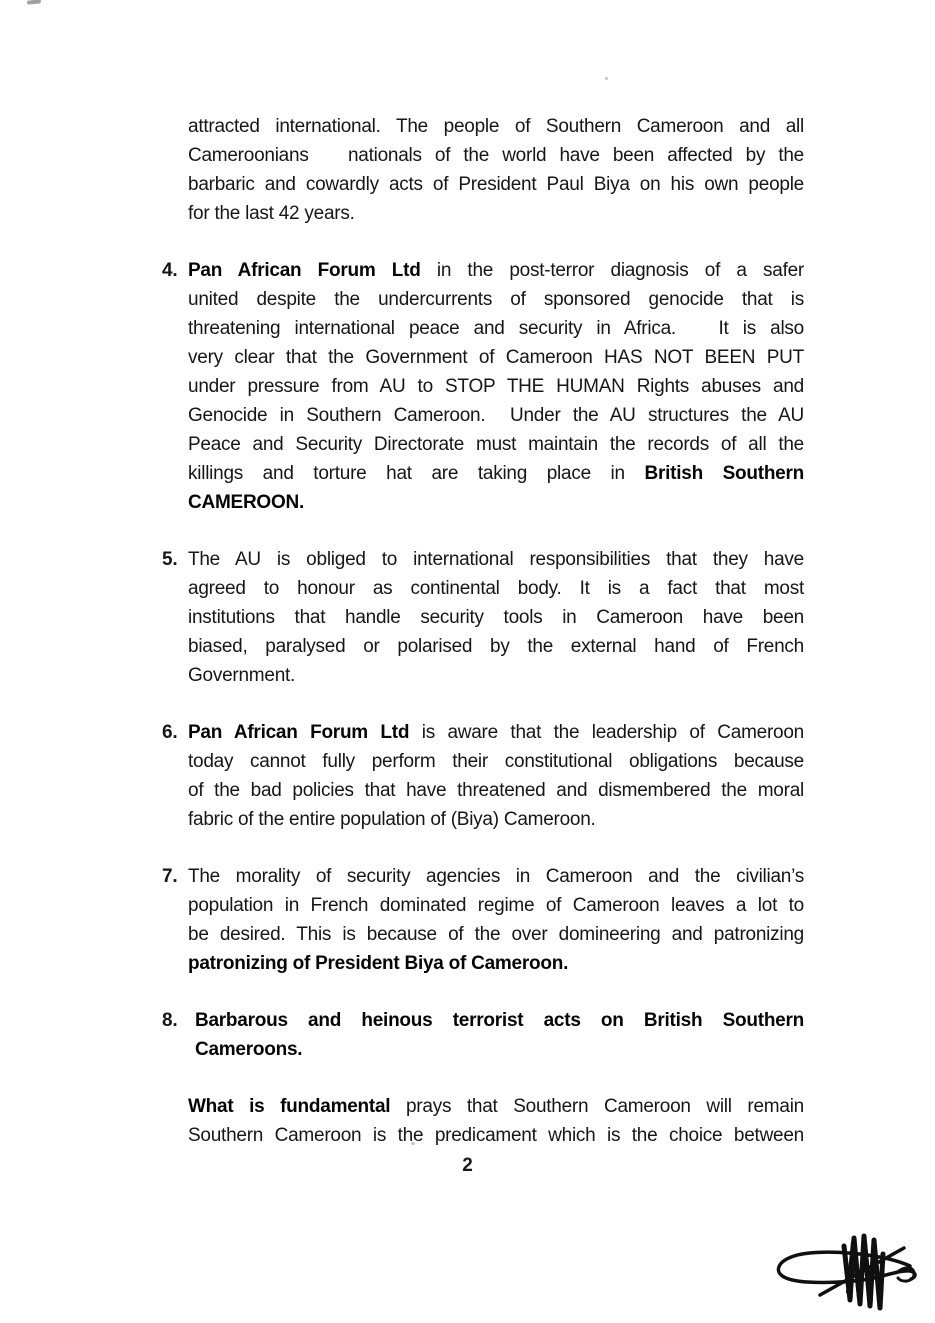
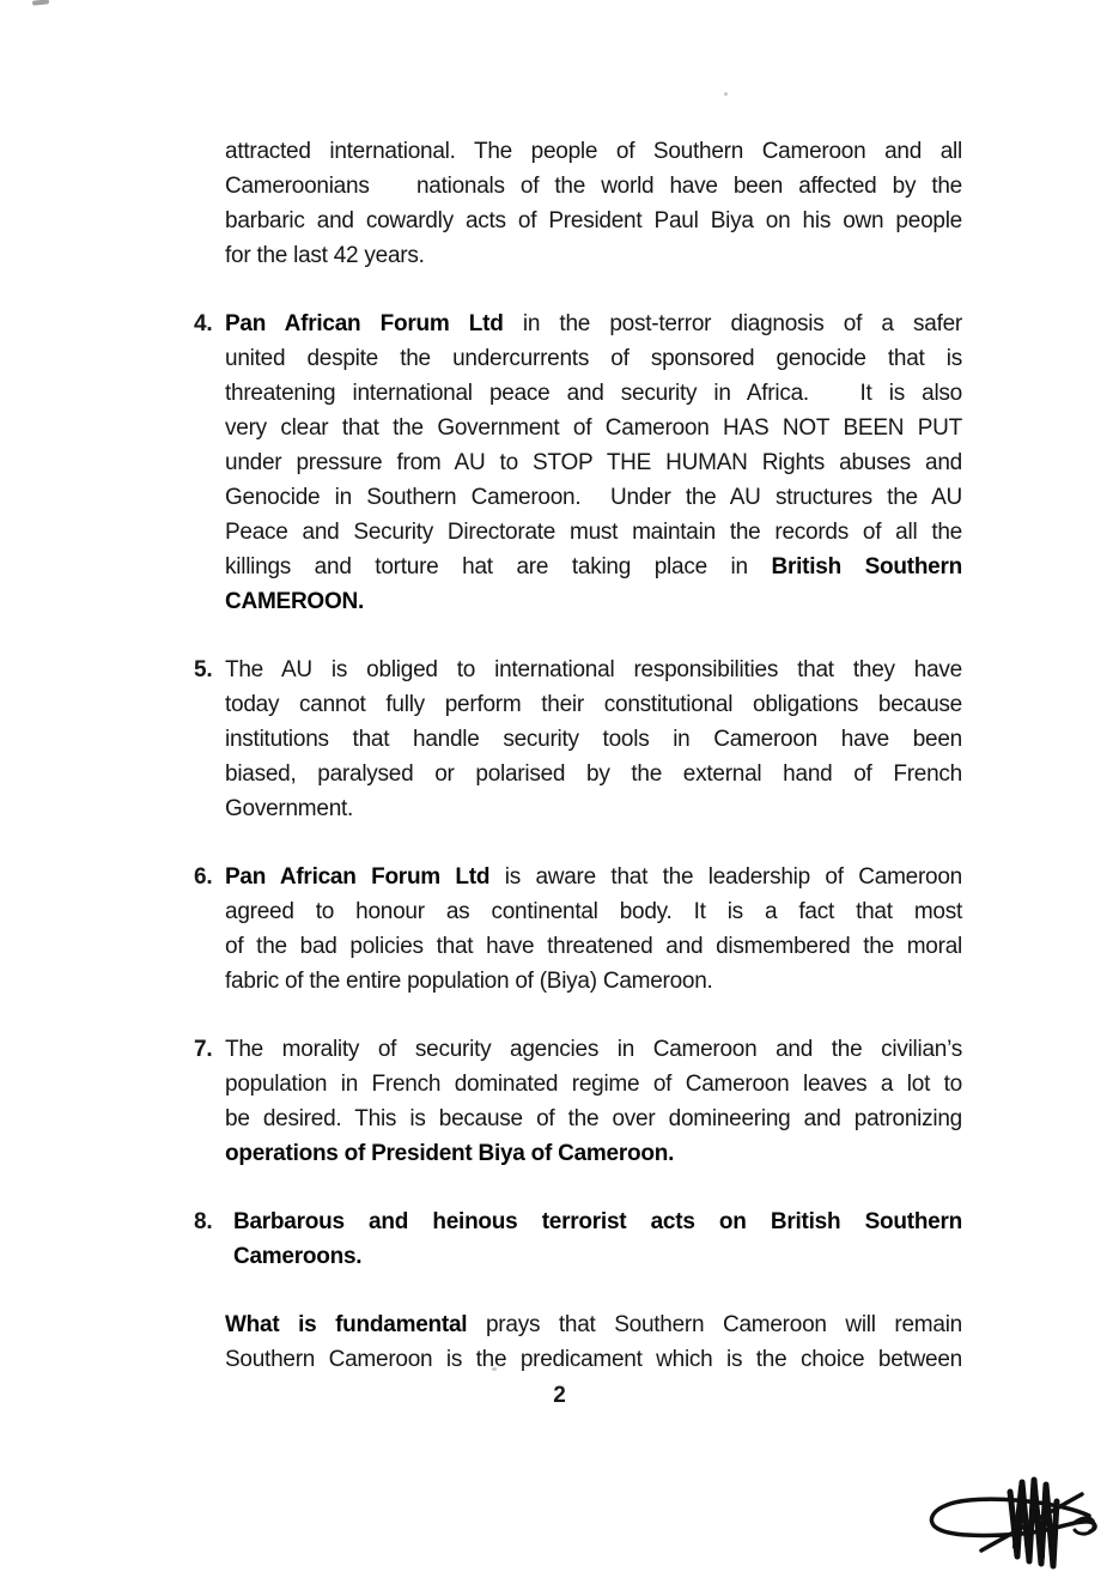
  attracted international. The people of Southern Cameroon and all
  Cameroonians nationals of the world have been affected by the
  barbaric and cowardly acts of President Paul Biya on his own people
  for the last 42 years.
  4.
  Pan African Forum Ltd in the post-terror diagnosis of a safer
  united despite the undercurrents of sponsored genocide that is
  threatening international peace and security in Africa. It is also
  very clear that the Government of Cameroon HAS NOT BEEN PUT
  under pressure from AU to STOP THE HUMAN Rights abuses and
  Genocide in Southern Cameroon. Under the AU structures the AU
  Peace and Security Directorate must maintain the records of all the
  killings and torture hat are taking place in British Southern
  CAMEROON.
  5.
  The AU is obliged to international responsibilities that they have
- agreed to honour as continental body. It is a fact that most
+ today cannot fully perform their constitutional obligations because
  institutions that handle security tools in Cameroon have been
  biased, paralysed or polarised by the external hand of French
  Government.
  6.
  Pan African Forum Ltd is aware that the leadership of Cameroon
- today cannot fully perform their constitutional obligations because
+ agreed to honour as continental body. It is a fact that most
  of the bad policies that have threatened and dismembered the moral
  fabric of the entire population of (Biya) Cameroon.
  7.
  The morality of security agencies in Cameroon and the civilian’s
  population in French dominated regime of Cameroon leaves a lot to
  be desired. This is because of the over domineering and patronizing
- patronizing of President Biya of Cameroon.
+ operations of President Biya of Cameroon.
  8.
  Barbarous and heinous terrorist acts on British Southern
  Cameroons.
  What is fundamental prays that Southern Cameroon will remain
  Southern Cameroon is the predicament which is the choice between
  2
